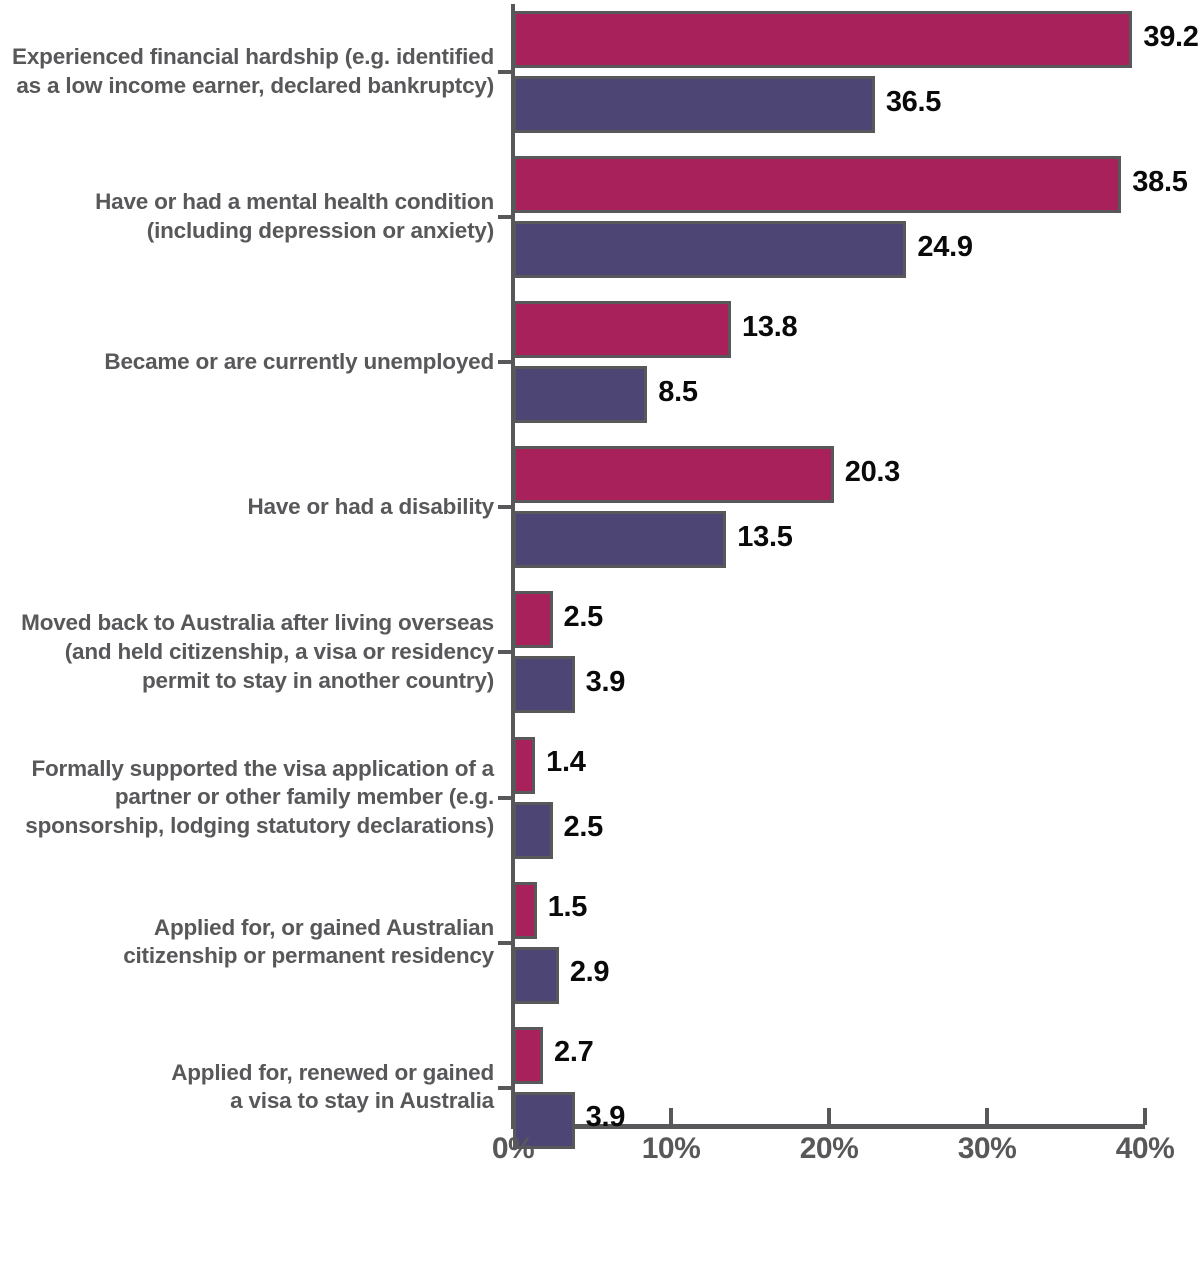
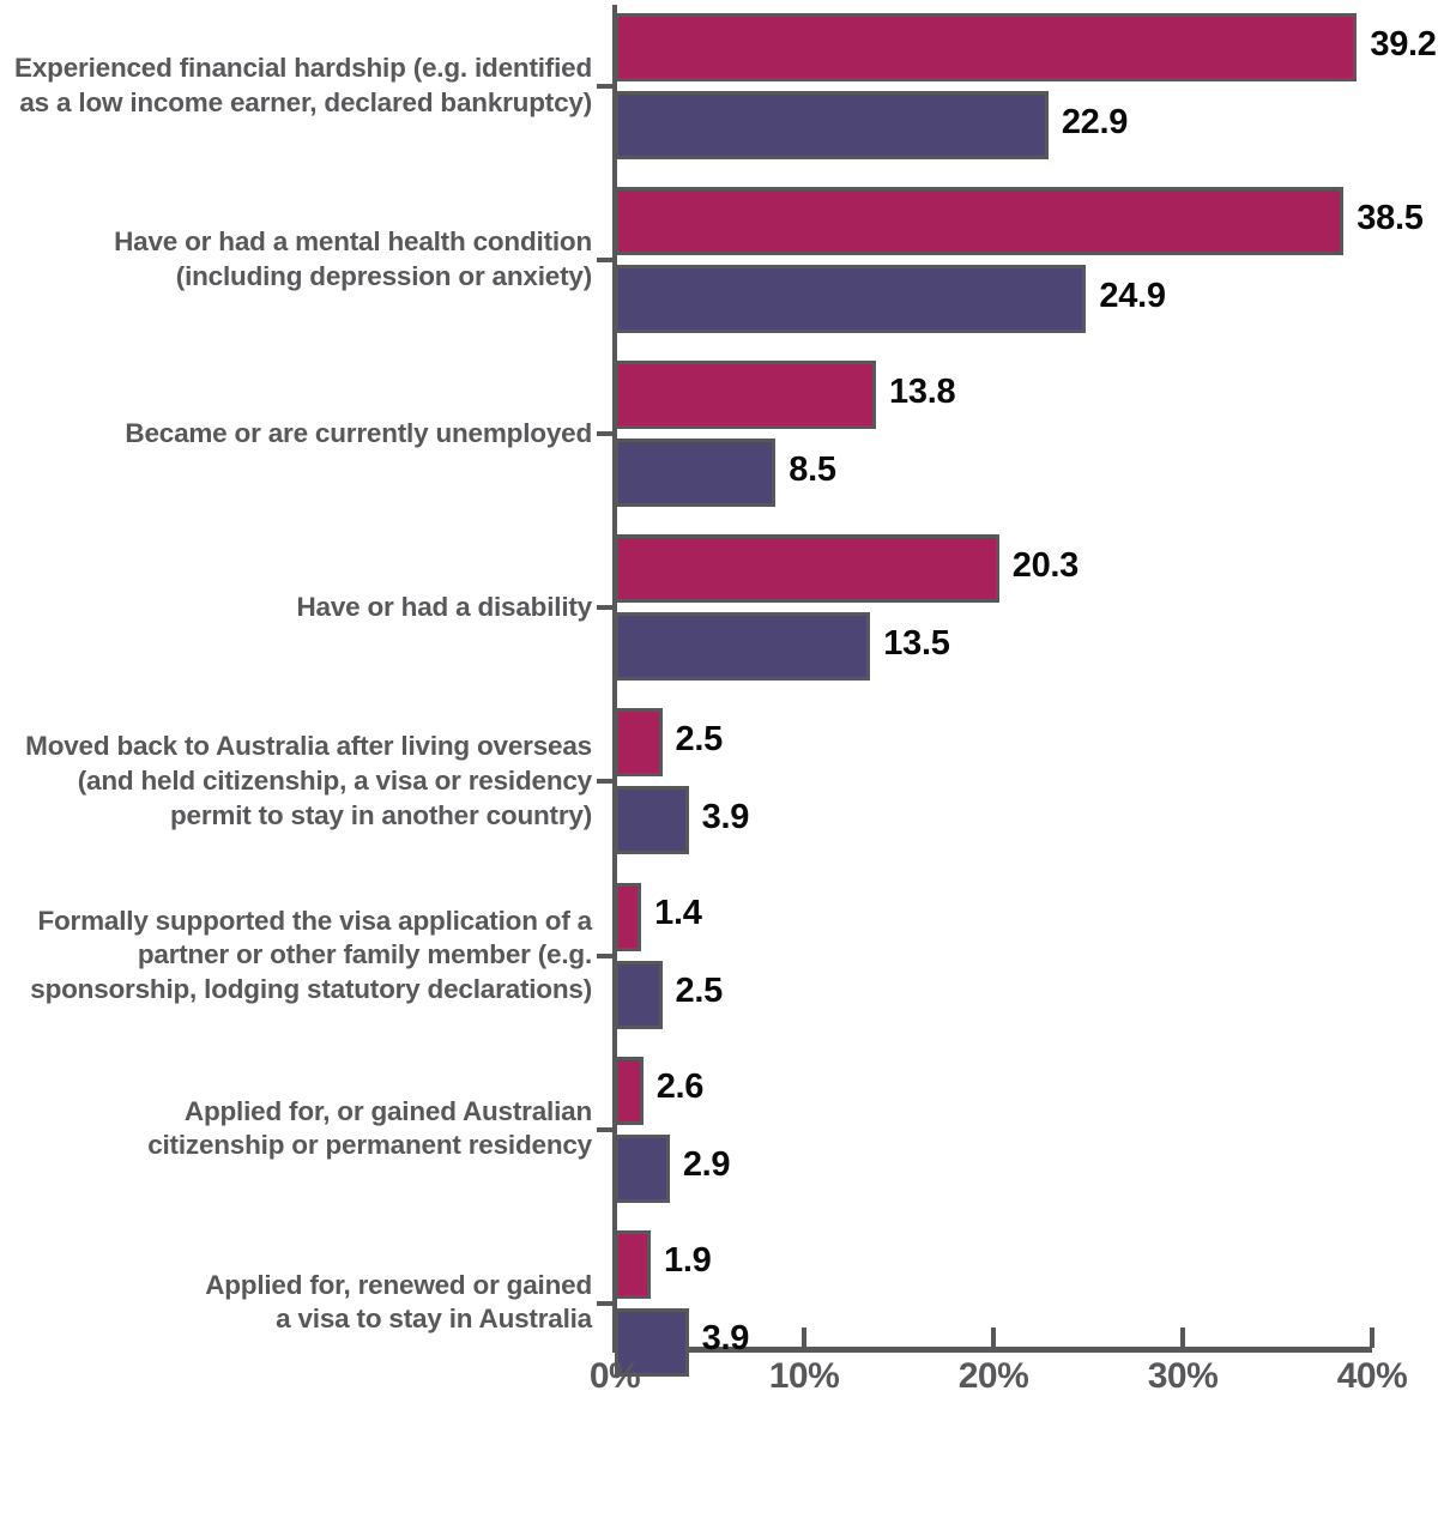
  39.2
- 36.5
+ 22.9
  38.5
  24.9
  13.8
  8.5
  20.3
  13.5
  2.5
  3.9
  1.4
  2.5
- 1.5
+ 2.6
  2.9
- 2.7
+ 1.9
  3.9
  Experienced financial hardship (e.g. identified
  as a low income earner, declared bankruptcy)
  Have or had a mental health condition
  (including depression or anxiety)
  Became or are currently unemployed
  Have or had a disability
  Moved back to Australia after living overseas
  (and held citizenship, a visa or residency
  permit to stay in another country)
  Formally supported the visa application of a
  partner or other family member (e.g.
  sponsorship, lodging statutory declarations)
  Applied for, or gained Australian
  citizenship or permanent residency
  Applied for, renewed or gained
  a visa to stay in Australia
  0%
  10%
  20%
  30%
  40%
